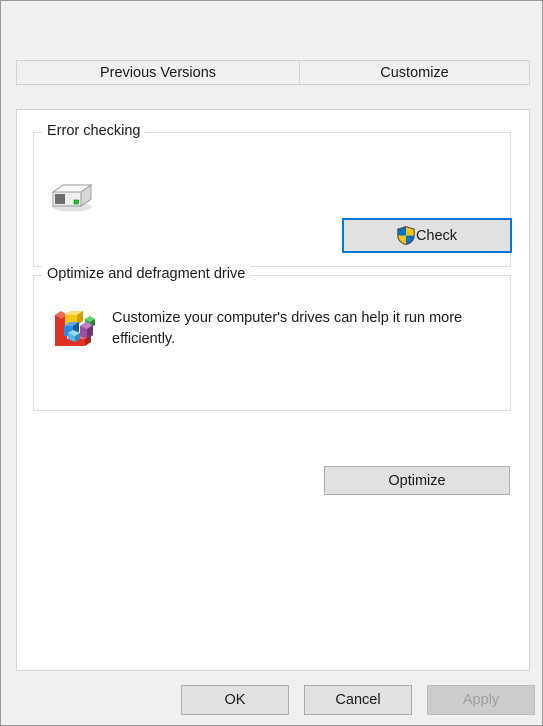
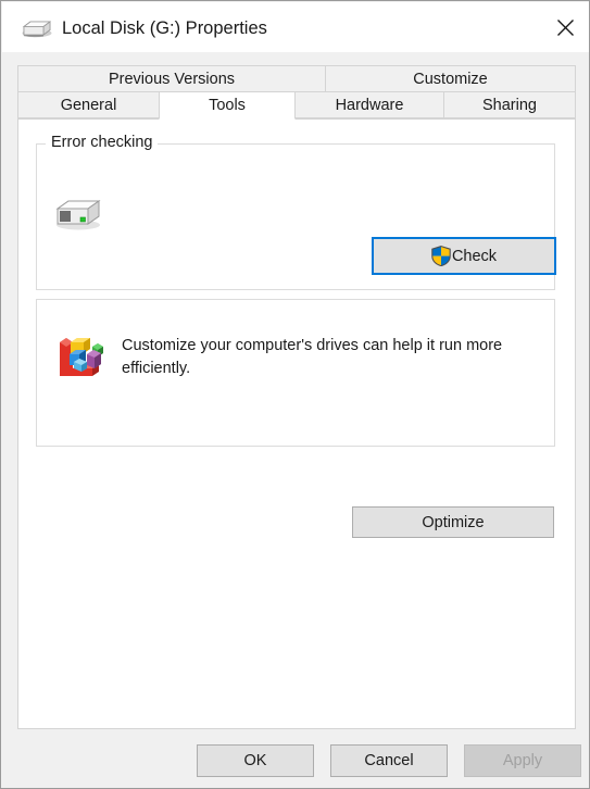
+ Local Disk (G:) Properties
  Previous Versions
  Customize
+ General
+ Tools
+ Hardware
+ Sharing
  Error checking
  Check
- Optimize and defragment drive
  Customize your computer's drives can help it run more efficiently.
  Optimize
  OK
  Cancel
  Apply
